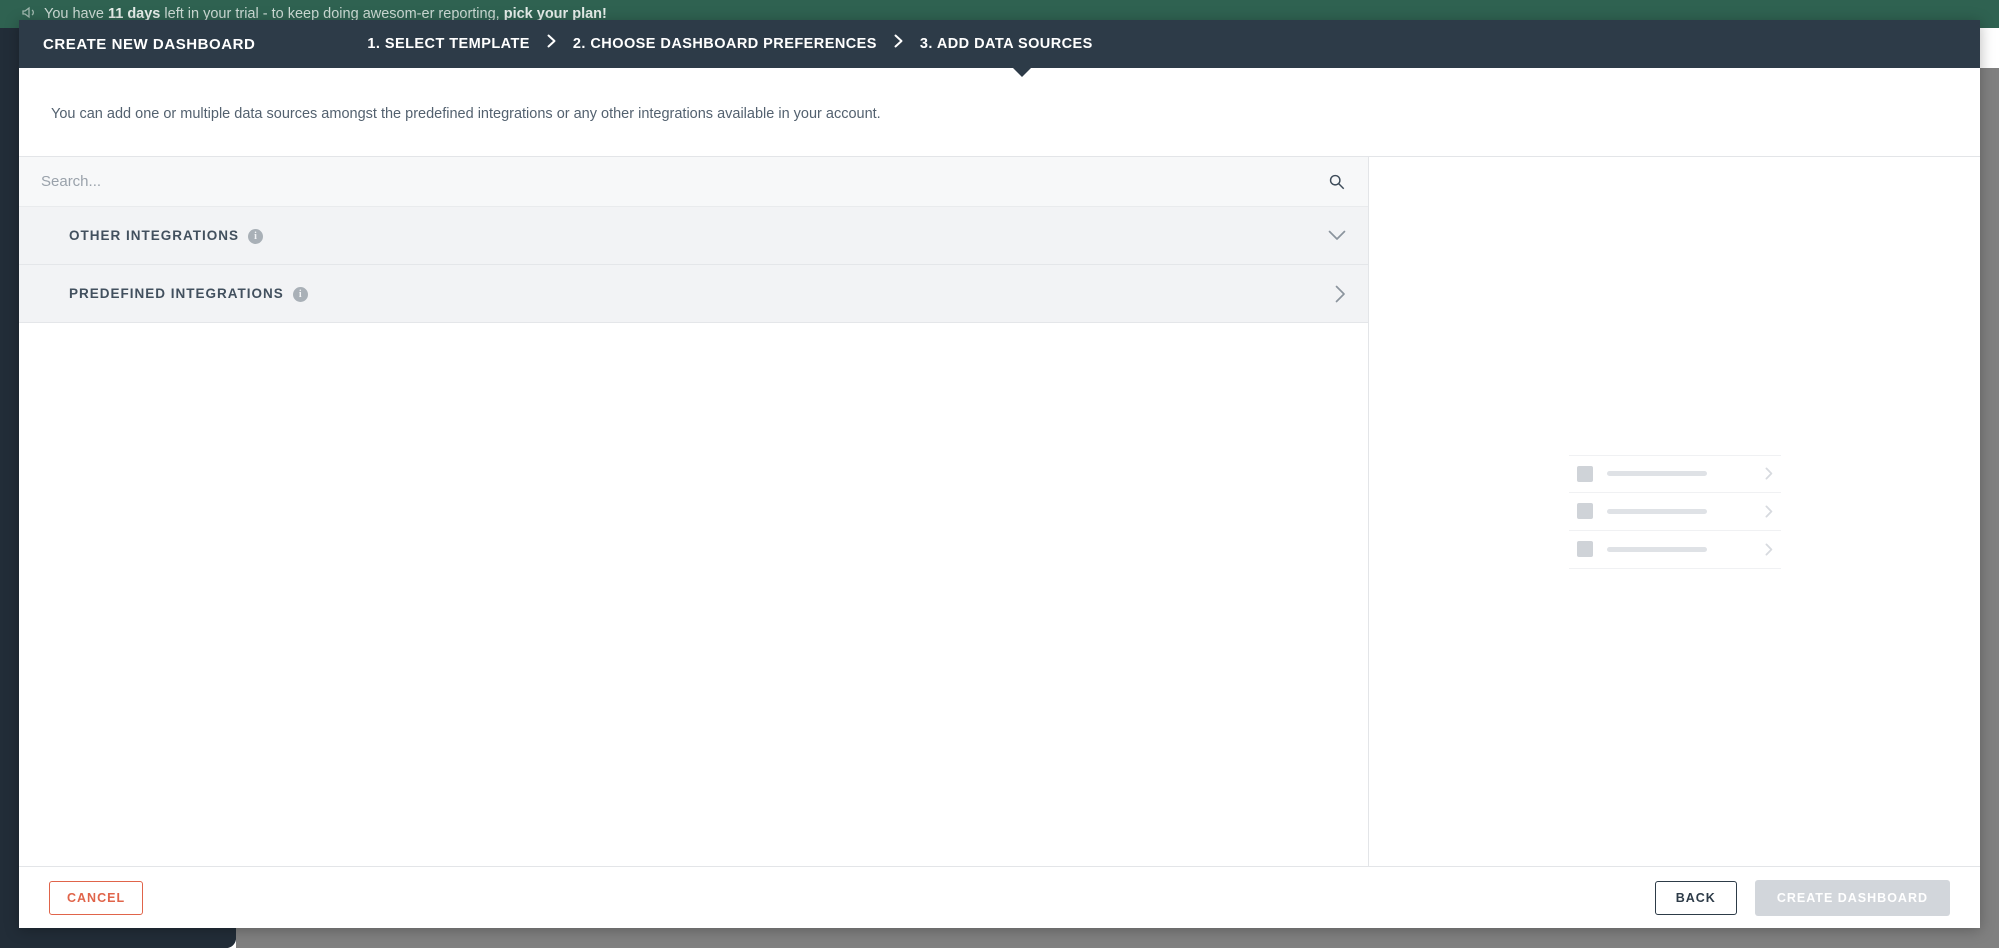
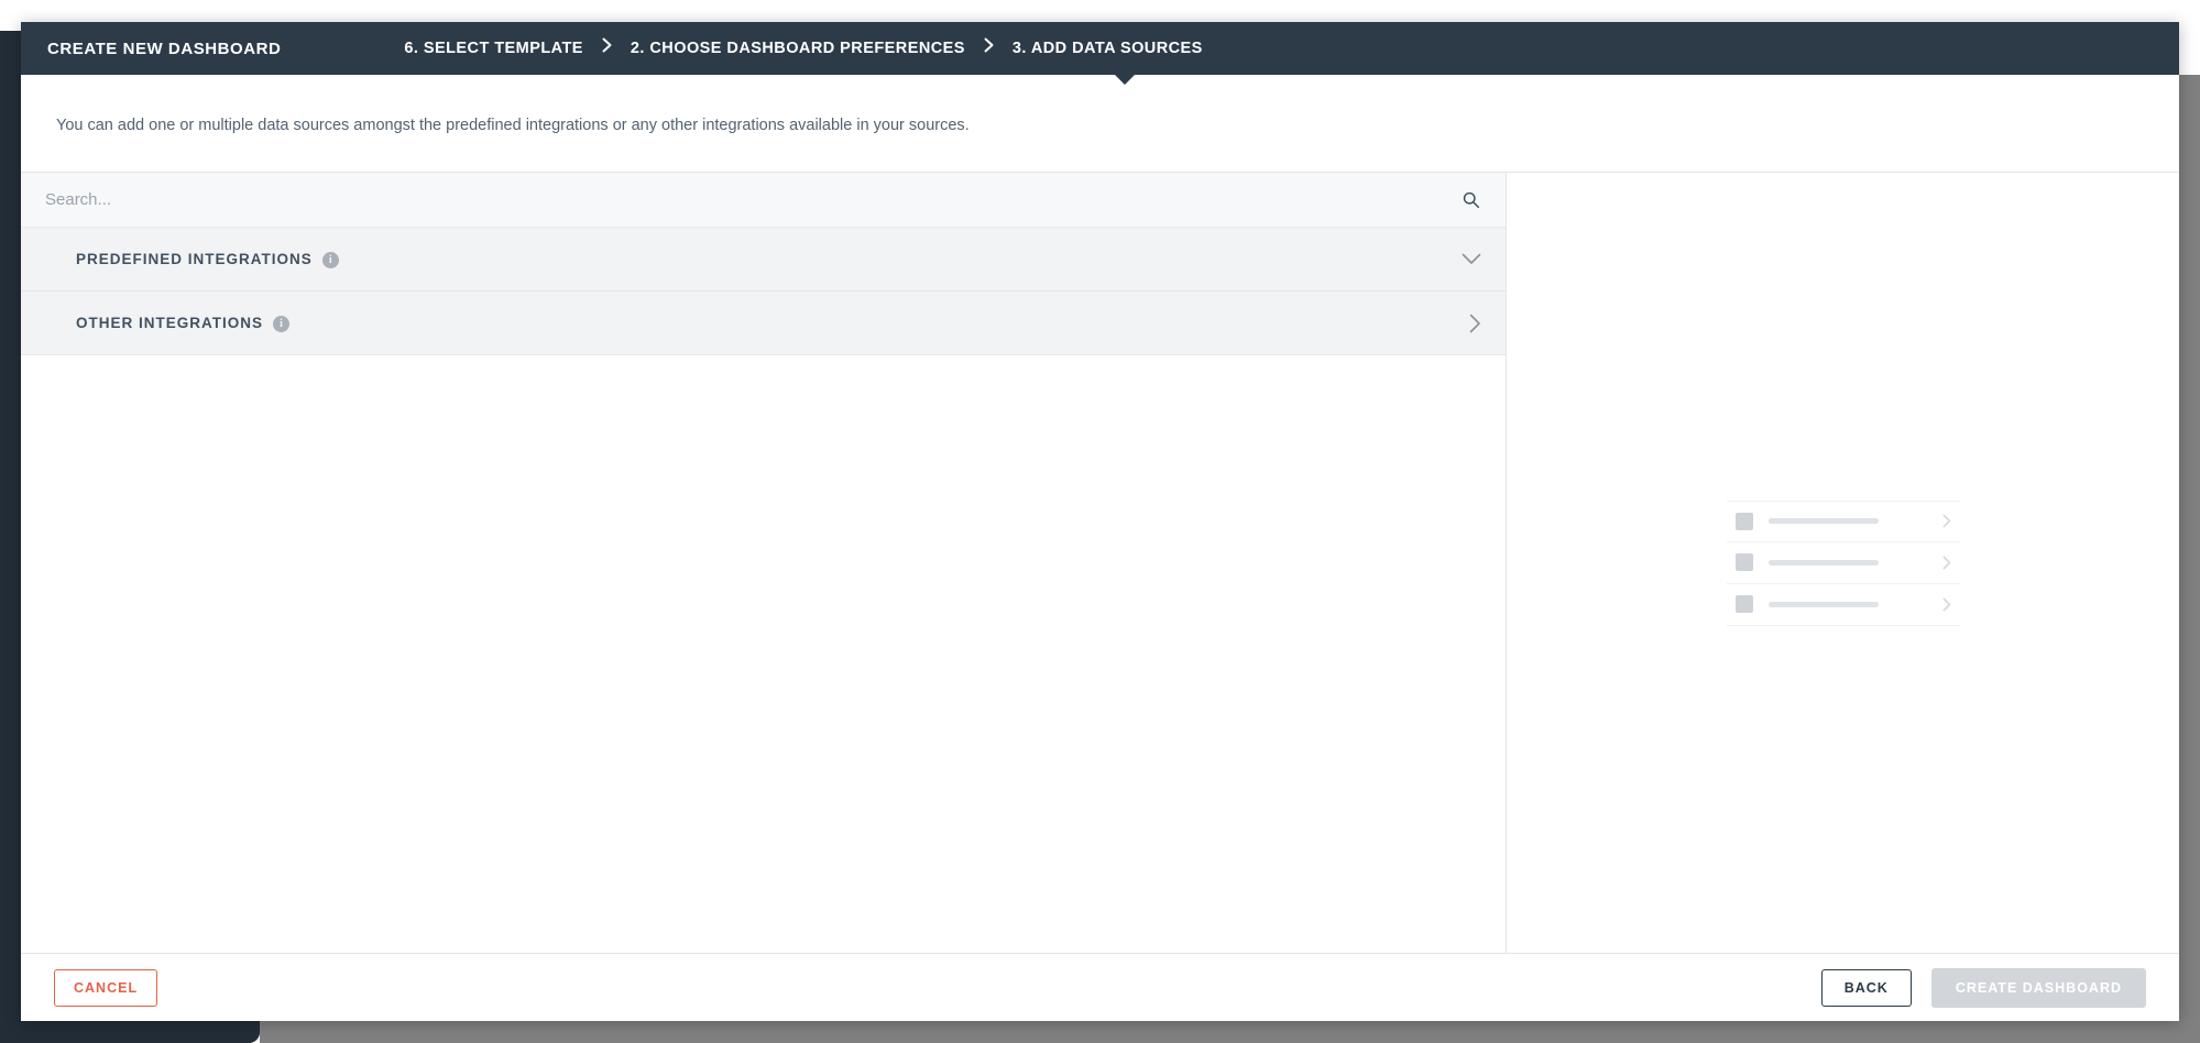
- You have 11 days left in your trial - to keep doing awesom-er reporting, pick your plan!
  CREATE NEW DASHBOARD
- 1. SELECT TEMPLATE
+ 6. SELECT TEMPLATE
  2. CHOOSE DASHBOARD PREFERENCES
  3. ADD DATA SOURCES
- You can add one or multiple data sources amongst the predefined integrations or any other integrations available in your account.
+ You can add one or multiple data sources amongst the predefined integrations or any other integrations available in your sources.
  Search...
- OTHER INTEGRATIONS
+ PREDEFINED INTEGRATIONS
  i
- PREDEFINED INTEGRATIONS
+ OTHER INTEGRATIONS
  i
  CANCEL
  BACK
  CREATE DASHBOARD
